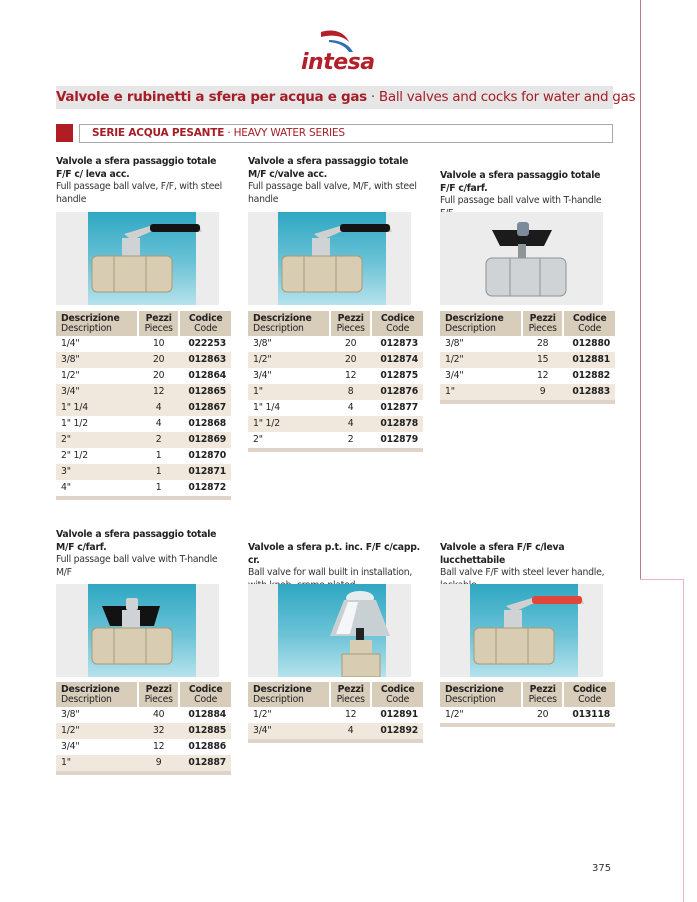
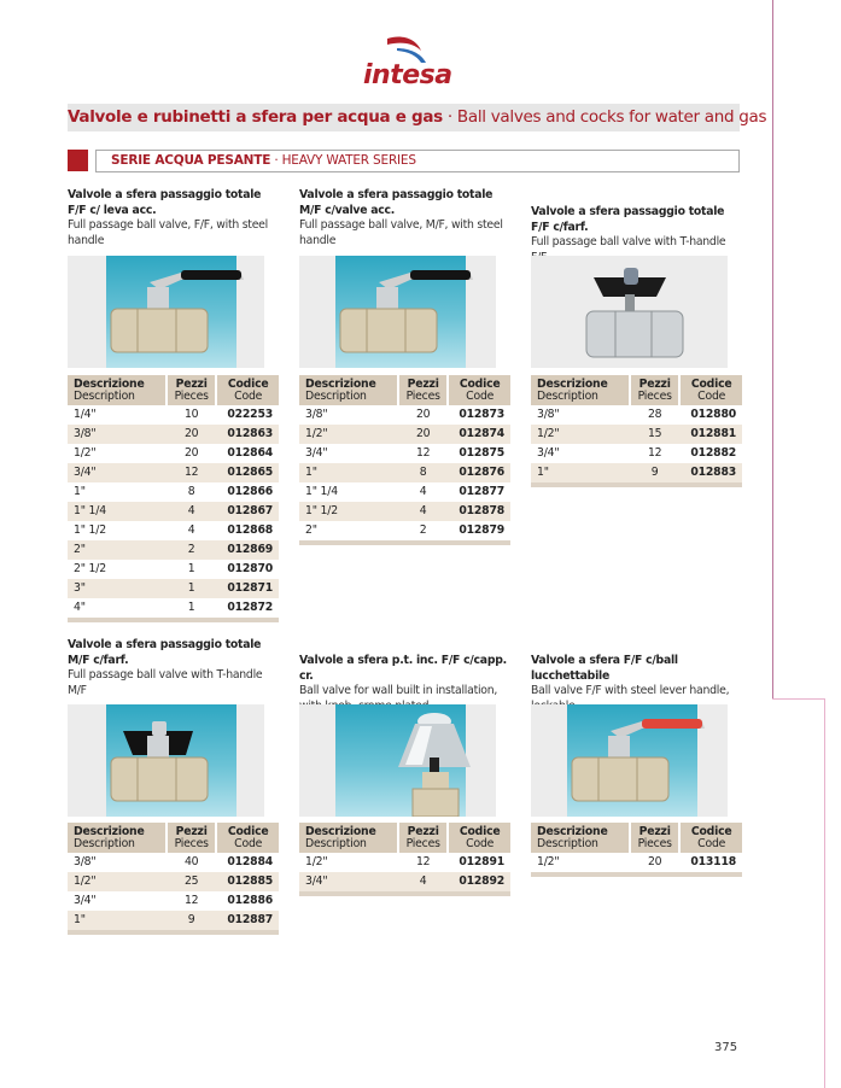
  intesa
  Valvole e rubinetti a sfera per acqua e gas · Ball valves and cocks for water and gas
  SERIE ACQUA PESANTE · HEAVY WATER SERIES
  Valvole a sfera passaggio totale F/F c/ leva acc.
  Full passage ball valve, F/F, with steel handle
  DescrizioneDescription	PezziPieces	CodiceCode
  1/4"	10	022253
  3/8"	20	012863
  1/2"	20	012864
  3/4"	12	012865
+ 1"	8	012866
  1" 1/4	4	012867
  1" 1/2	4	012868
  2"	2	012869
  2" 1/2	1	012870
  3"	1	012871
  4"	1	012872
  Valvole a sfera passaggio totale M/F c/valve acc.
  Full passage ball valve, M/F, with steel handle
  DescrizioneDescription	PezziPieces	CodiceCode
  3/8"	20	012873
  1/2"	20	012874
  3/4"	12	012875
  1"	8	012876
  1" 1/4	4	012877
  1" 1/2	4	012878
  2"	2	012879
  Valvole a sfera passaggio totale F/F c/farf.
  Full passage ball valve with T-handle
  DescrizioneDescription	PezziPieces	CodiceCode
  3/8"	28	012880
  1/2"	15	012881
  3/4"	12	012882
  1"	9	012883
  Valvole a sfera passaggio totale M/F c/farf.
  Full passage ball valve with T-handle M/F
  DescrizioneDescription	PezziPieces	CodiceCode
  3/8"	40	012884
- 1/2"	32	012885
+ 1/2"	25	012885
  3/4"	12	012886
  1"	9	012887
  Valvole a sfera p.t. inc. F/F c/capp. cr.
  DescrizioneDescription	PezziPieces	CodiceCode
  1/2"	12	012891
  3/4"	4	012892
- Valvole a sfera F/F c/leva lucchettabile
+ Valvole a sfera F/F c/ball lucchettabile
  Ball valve F/F with steel lever handle,
  DescrizioneDescription	PezziPieces	CodiceCode
  1/2"	20	013118
  375
